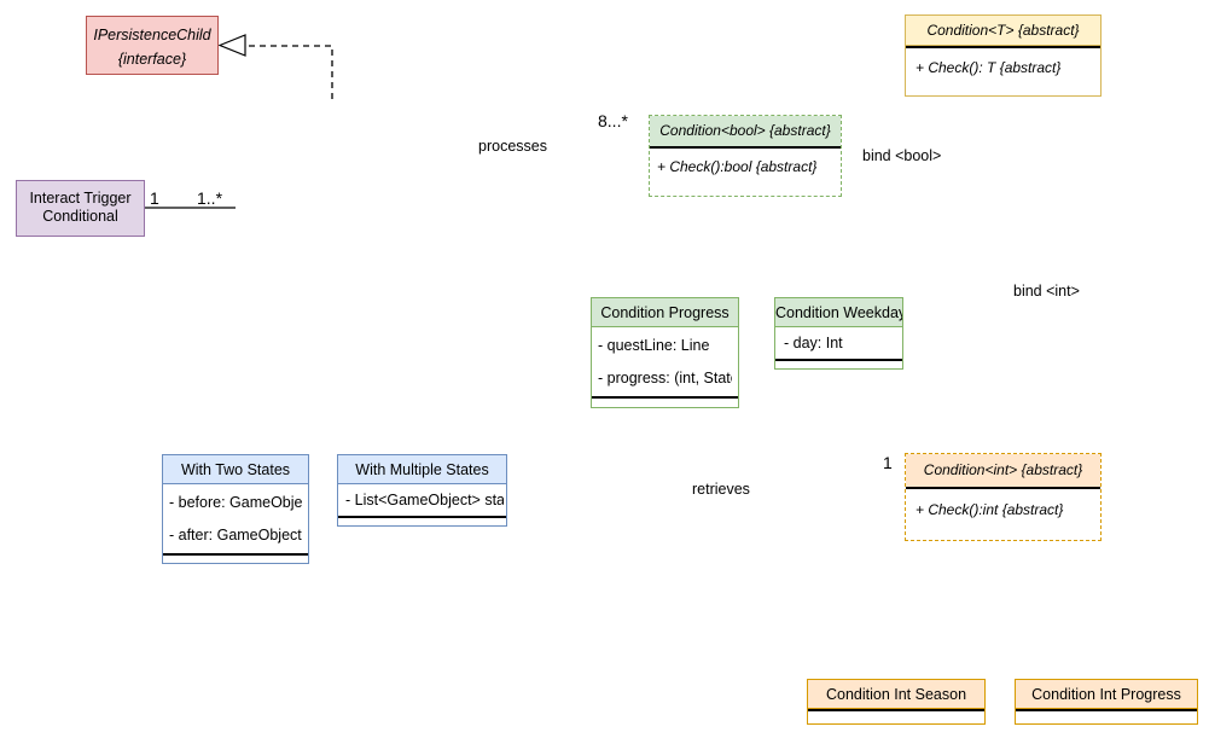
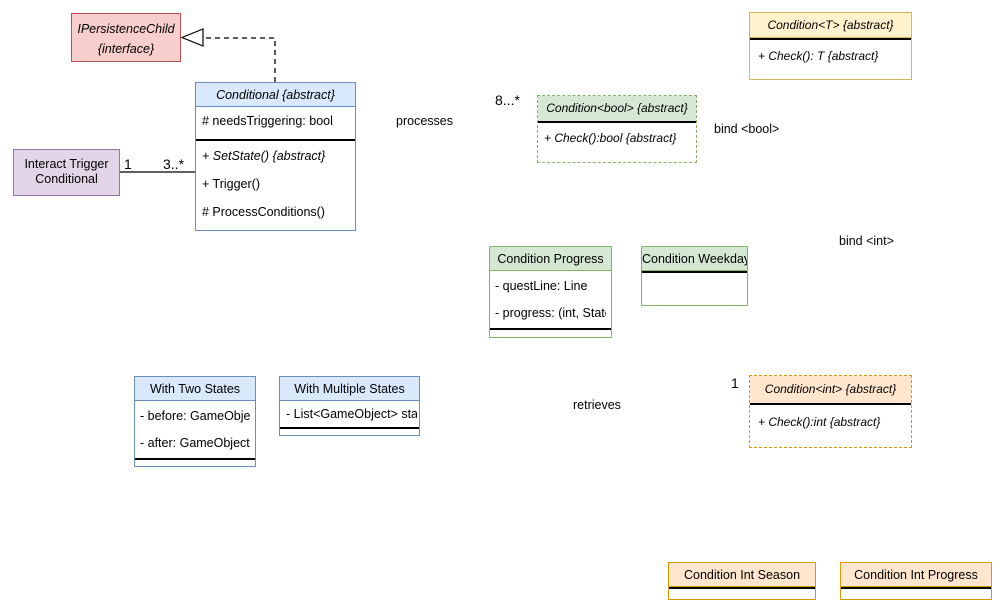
  IPersistenceChild
  {interface}
+ Conditional {abstract}
+ # needsTriggering: bool
+ + SetState() {abstract}
+ + Trigger()
+ # ProcessConditions()
  Interact Trigger
  Conditional
  Condition<bool> {abstract}
  + Check():bool {abstract}
  Condition Progress
  - questLine: Line
  - progress: (int, Stat
  Condition Weekda
- - day: Int
  Condition<T> {abstract}
  + Check(): T {abstract}
  Condition<int> {abstract}
  + Check():int {abstract}
  With Two States
  - before: GameObje
  - after: GameObject
  With Multiple States
  - List<GameObject> sta
  Condition Int Season
  Condition Int Progress
  processes
  retrieves
  bind <bool>
  bind <int>
  1
- 1..*
+ 3..*
  8...*
  1
